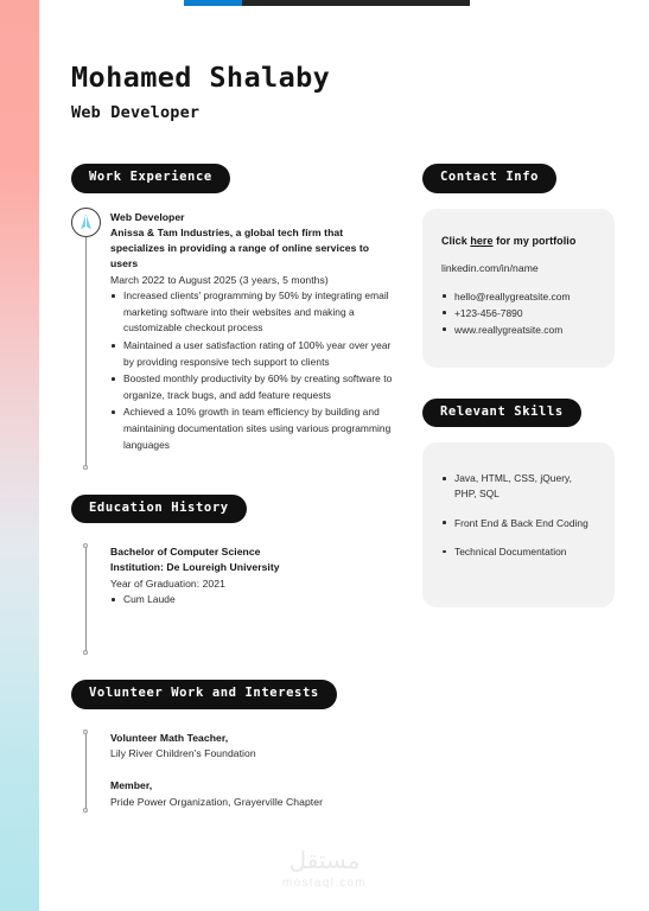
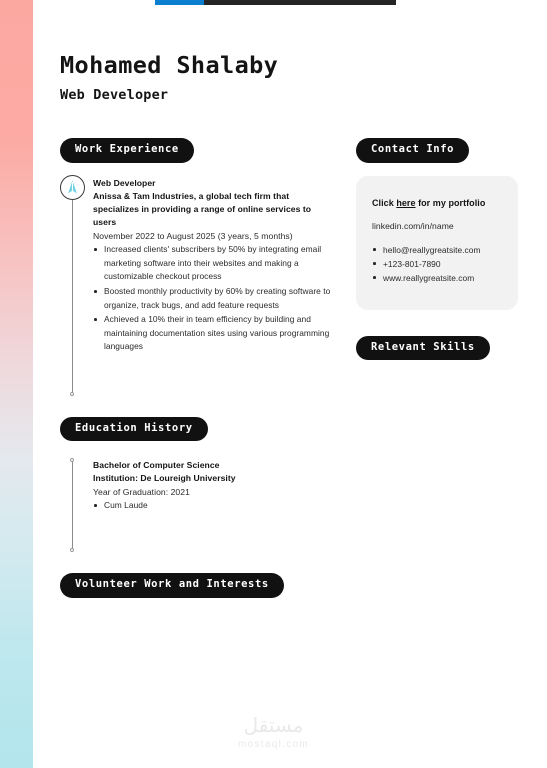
  Mohamed Shalaby
  Web Developer
  Work Experience
  Web Developer
  Anissa & Tam Industries, a global tech firm that specializes in providing a range of online services to users
- March 2022 to August 2025 (3 years, 5 months)
+ November 2022 to August 2025 (3 years, 5 months)
- Increased clients' programming by 50% by integrating email marketing software into their websites and making a customizable checkout process
+ Increased clients' subscribers by 50% by integrating email marketing software into their websites and making a customizable checkout process
- Maintained a user satisfaction rating of 100% year over year by providing responsive tech support to clients
  Boosted monthly productivity by 60% by creating software to organize, track bugs, and add feature requests
- Achieved a 10% growth in team efficiency by building and maintaining documentation sites using various programming languages
+ Achieved a 10% their in team efficiency by building and maintaining documentation sites using various programming languages
  Education History
  Bachelor of Computer Science
  Institution: De Loureigh University
  Year of Graduation: 2021
  Cum Laude
  Volunteer Work and Interests
- Volunteer Math Teacher,
- Lily River Children's Foundation
- Member,
- Pride Power Organization, Grayerville Chapter
  Contact Info
  Click here for my portfolio
  linkedin.com/in/name
  hello@reallygreatsite.com
- +123-456-7890
+ +123-801-7890
  www.reallygreatsite.com
  Relevant Skills
- Java, HTML, CSS, jQuery, PHP, SQL
- Front End & Back End Coding
- Technical Documentation
